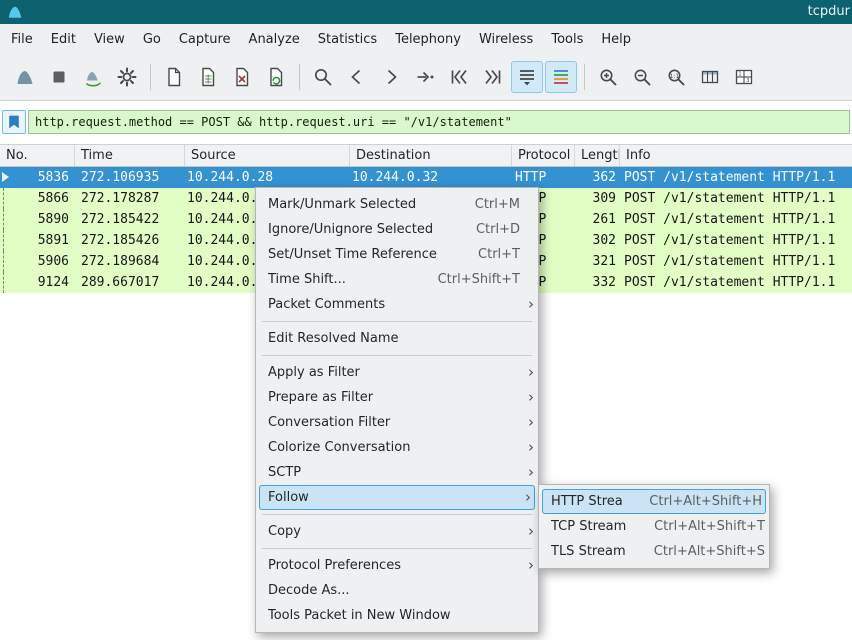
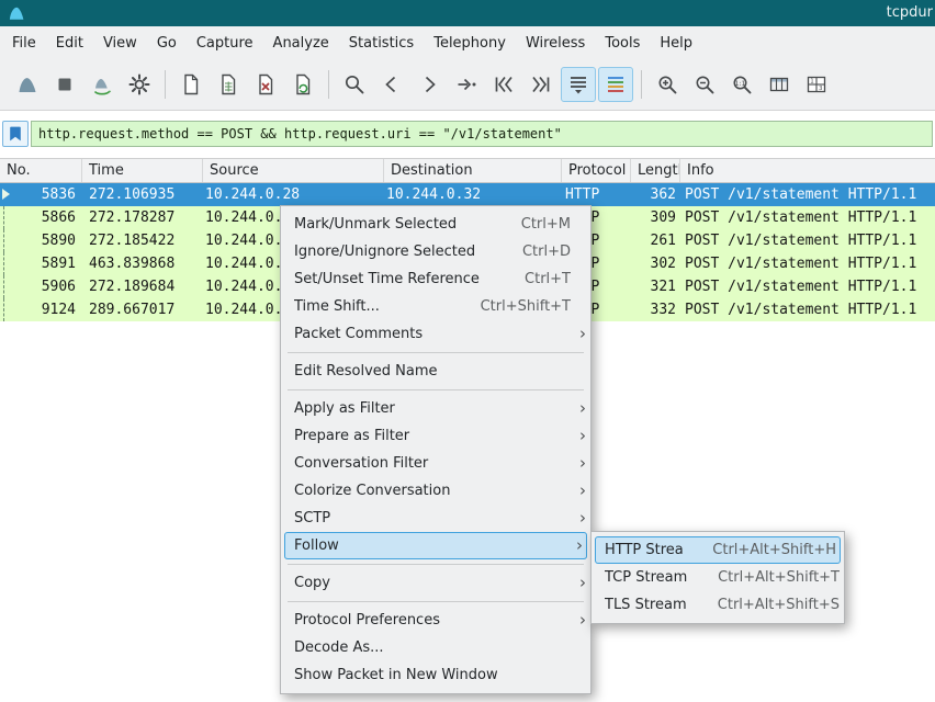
  tcpdur
  File
  Edit
  View
  Go
  Capture
  Analyze
  Statistics
  Telephony
  Wireless
  Tools
  Help
  http.request.method == POST && http.request.uri == "/v1/statement"
  No.
  Time
  Source
  Destination
  Protocol
  Lengtl
  Info
  5836
  272.106935
  10.244.0.28
  10.244.0.32
  HTTP
  362
  POST /v1/statement HTTP/1.1
  5866
  272.178287
  10.244.0.
  309
  POST /v1/statement HTTP/1.1
  5890
  272.185422
  10.244.0.
  261
  POST /v1/statement HTTP/1.1
  5891
- 272.185426
+ 463.839868
  10.244.0.
  302
  POST /v1/statement HTTP/1.1
  5906
  272.189684
  10.244.0.
  321
  POST /v1/statement HTTP/1.1
  9124
  289.667017
  10.244.0.
  332
  POST /v1/statement HTTP/1.1
  Mark/Unmark Selected
  Ctrl+M
  Ignore/Unignore Selected
  Ctrl+D
  Set/Unset Time Reference
  Ctrl+T
  Time Shift...
  Ctrl+Shift+T
  Packet Comments
  ›
  Edit Resolved Name
  Apply as Filter
  ›
  Prepare as Filter
  ›
  Conversation Filter
  ›
  Colorize Conversation
  ›
  SCTP
  ›
  Follow
  ›
  Copy
  ›
  Protocol Preferences
  ›
  Decode As...
- Tools Packet in New Window
+ Show Packet in New Window
  HTTP Strea
  Ctrl+Alt+Shift+H
  TCP Stream
  Ctrl+Alt+Shift+T
  TLS Stream
  Ctrl+Alt+Shift+S
